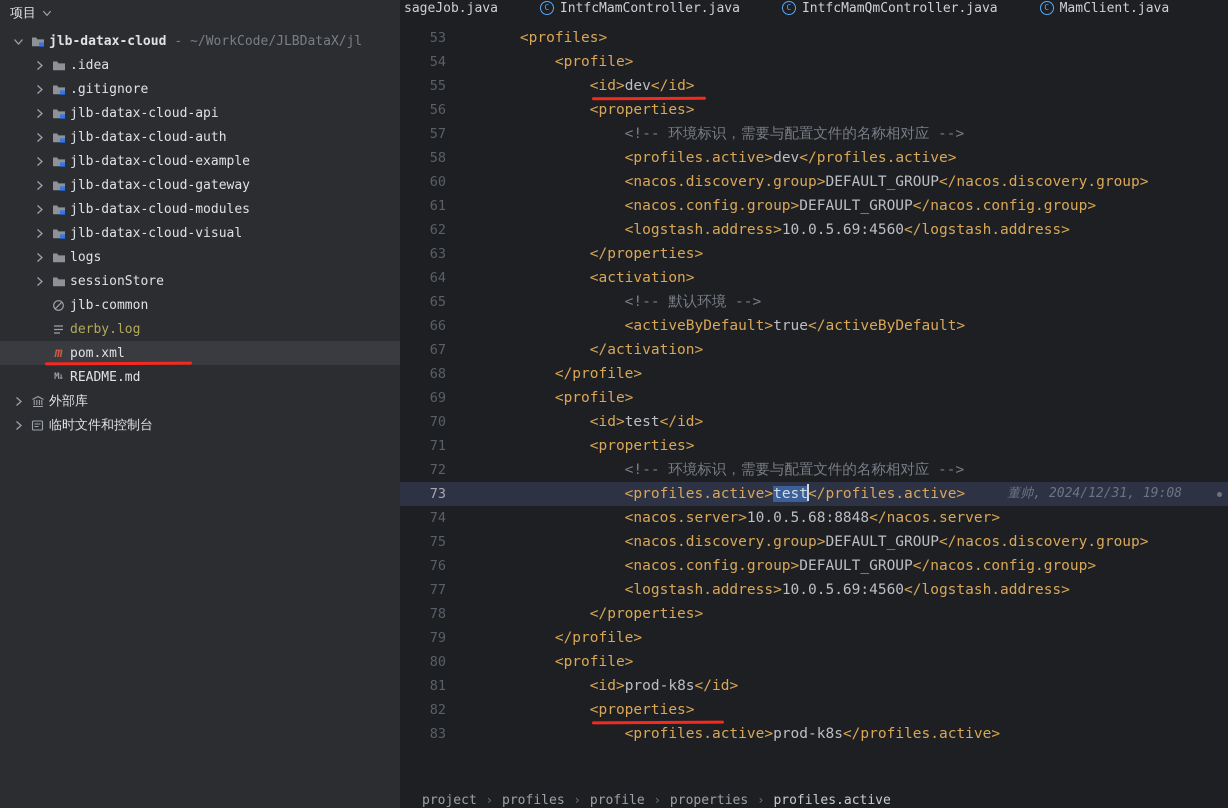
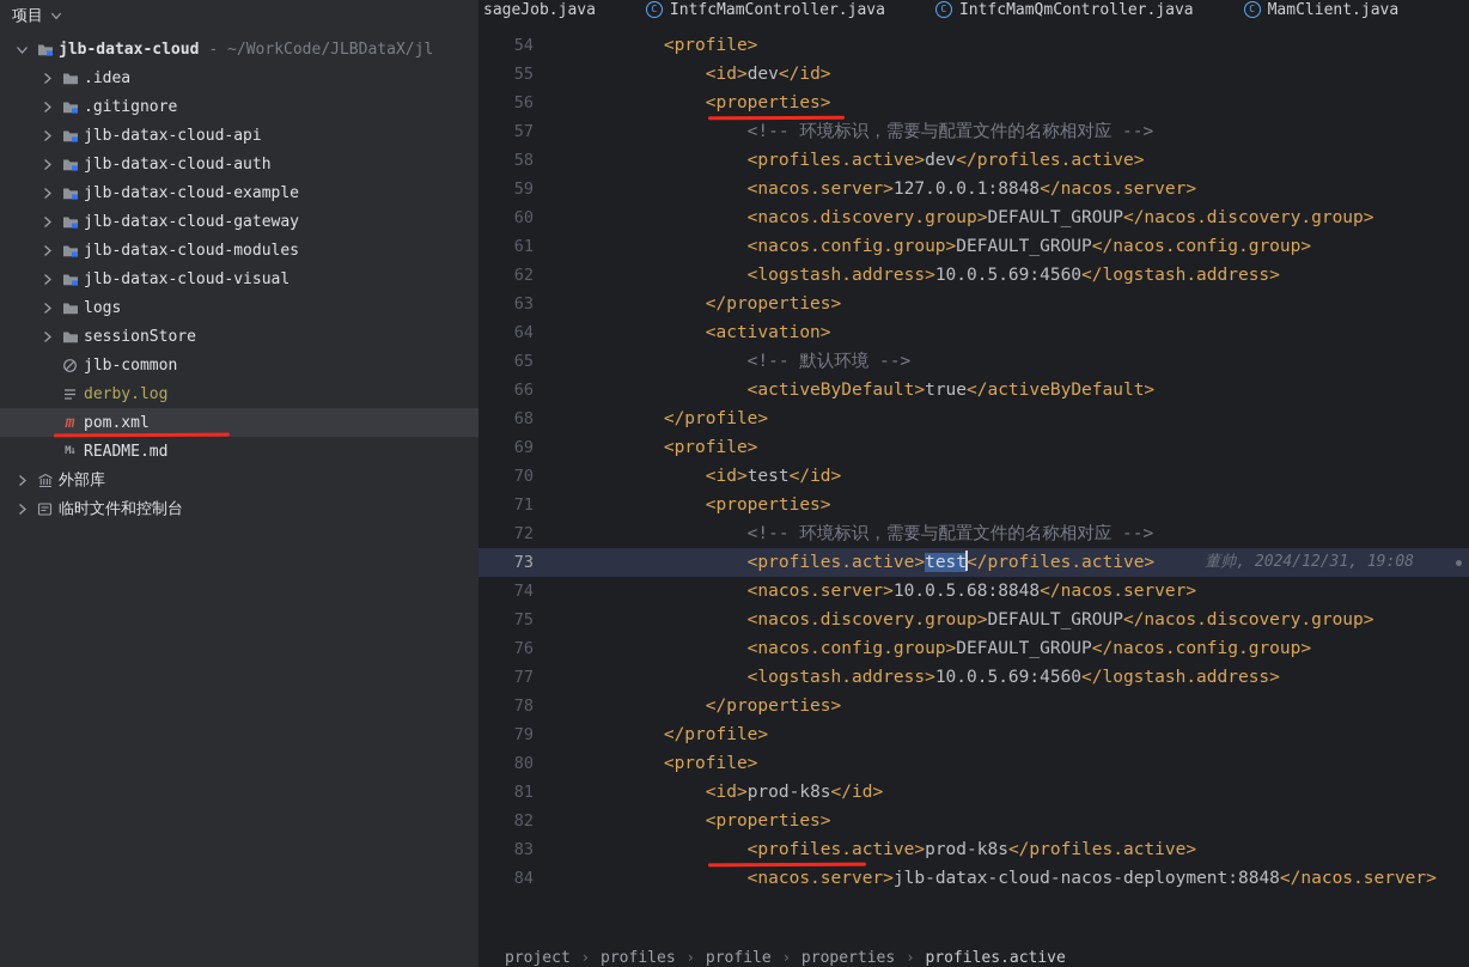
  项目
  jlb-datax-cloud
  - ~/WorkCode/JLBDataX/jl
  .idea
  .gitignore
  jlb-datax-cloud-api
  jlb-datax-cloud-auth
  jlb-datax-cloud-example
  jlb-datax-cloud-gateway
  jlb-datax-cloud-modules
  jlb-datax-cloud-visual
  logs
  sessionStore
  jlb-common
  derby.log
  m
  pom.xml
  M↓
  README.md
  外部库
  临时文件和控制台
  sageJob.java
  C
  IntfcMamController.java
  C
  IntfcMamQmController.java
  C
  MamClient.java
- 53
- <profiles>
  54
  <profile>
  55
  <id>dev</id>
  56
  <properties>
  57
  <!-- 环境标识，需要与配置文件的名称相对应 -->
  58
  <profiles.active>dev</profiles.active>
+ 59
+ <nacos.server>127.0.0.1:8848</nacos.server>
  60
  <nacos.discovery.group>DEFAULT_GROUP</nacos.discovery.group>
  61
  <nacos.config.group>DEFAULT_GROUP</nacos.config.group>
  62
  <logstash.address>10.0.5.69:4560</logstash.address>
  63
  </properties>
  64
  <activation>
  65
  <!-- 默认环境 -->
  66
  <activeByDefault>true</activeByDefault>
- 67
- </activation>
  68
  </profile>
  69
  <profile>
  70
  <id>test</id>
  71
  <properties>
  72
  <!-- 环境标识，需要与配置文件的名称相对应 -->
  73
  <profiles.active>test</profiles.active>
  董帅, 2024/12/31, 19:08
  74
  <nacos.server>10.0.5.68:8848</nacos.server>
  75
  <nacos.discovery.group>DEFAULT_GROUP</nacos.discovery.group>
  76
  <nacos.config.group>DEFAULT_GROUP</nacos.config.group>
  77
  <logstash.address>10.0.5.69:4560</logstash.address>
  78
  </properties>
  79
  </profile>
  80
  <profile>
  81
  <id>prod-k8s</id>
  82
  <properties>
  83
  <profiles.active>prod-k8s</profiles.active>
+ 84
+ <nacos.server>jlb-datax-cloud-nacos-deployment:8848</nacos.server>
  project
  ›
  profiles
  ›
  profile
  ›
  properties
  ›
  profiles.active
